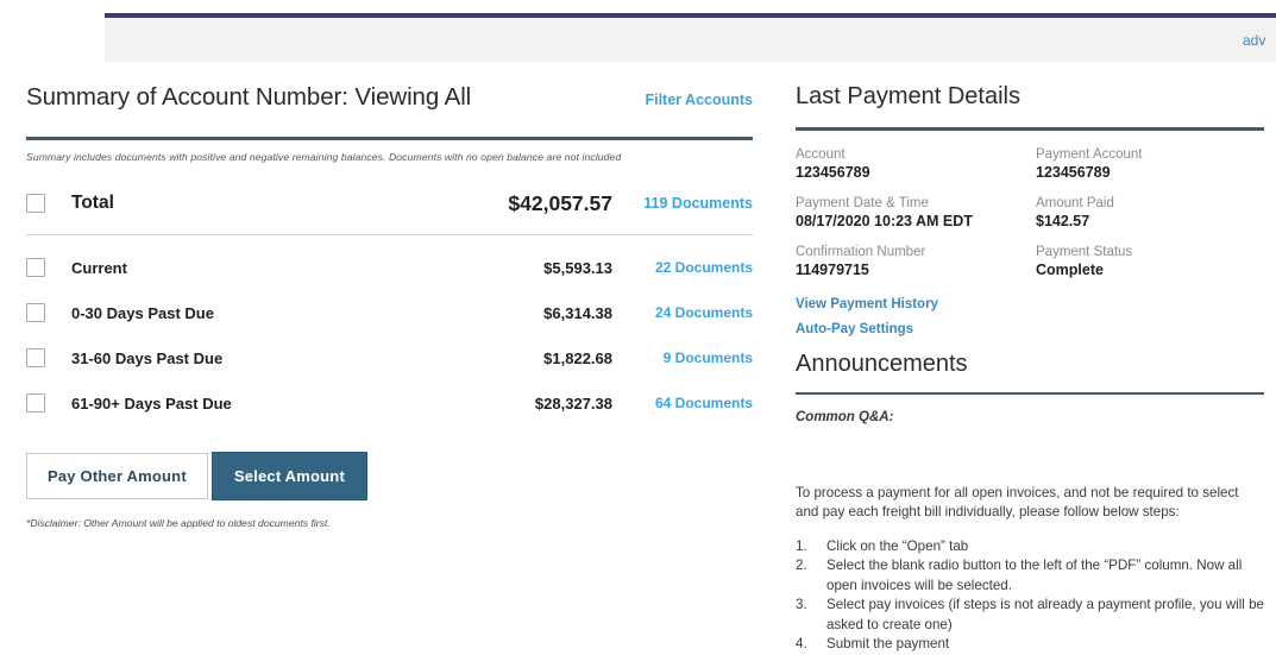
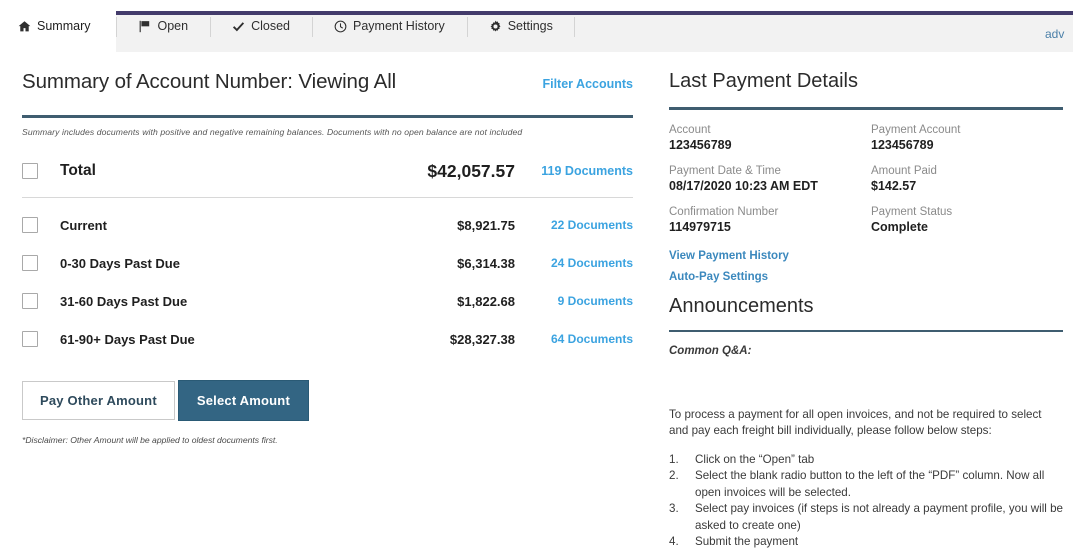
+ Summary
+ Open
+ Closed
+ Payment History
+ Settings
  adv
  Summary of Account Number: Viewing All
  Filter Accounts
  Summary includes documents with positive and negative remaining balances. Documents with no open balance are not included
  Total
  $42,057.57
  119 Documents
  Current
- $5,593.13
+ $8,921.75
  22 Documents
  0-30 Days Past Due
  $6,314.38
  24 Documents
  31-60 Days Past Due
  $1,822.68
  9 Documents
  61-90+ Days Past Due
  $28,327.38
  64 Documents
  Pay Other Amount
  Select Amount
  *Disclaimer: Other Amount will be applied to oldest documents first.
  Last Payment Details
  Account
  123456789
  Payment Account
  123456789
  Payment Date & Time
  08/17/2020 10:23 AM EDT
  Amount Paid
  $142.57
  Confirmation Number
  114979715
  Payment Status
  Complete
  View Payment History
  Auto-Pay Settings
  Announcements
  Common Q&A:
  To process a payment for all open invoices, and not be required to select and pay each freight bill individually, please follow below steps:
  1.
  Click on the “Open” tab
  2.
  Select the blank radio button to the left of the “PDF” column. Now all open invoices will be selected.
  3.
  Select pay invoices (if steps is not already a payment profile, you will be asked to create one)
  4.
  Submit the payment
